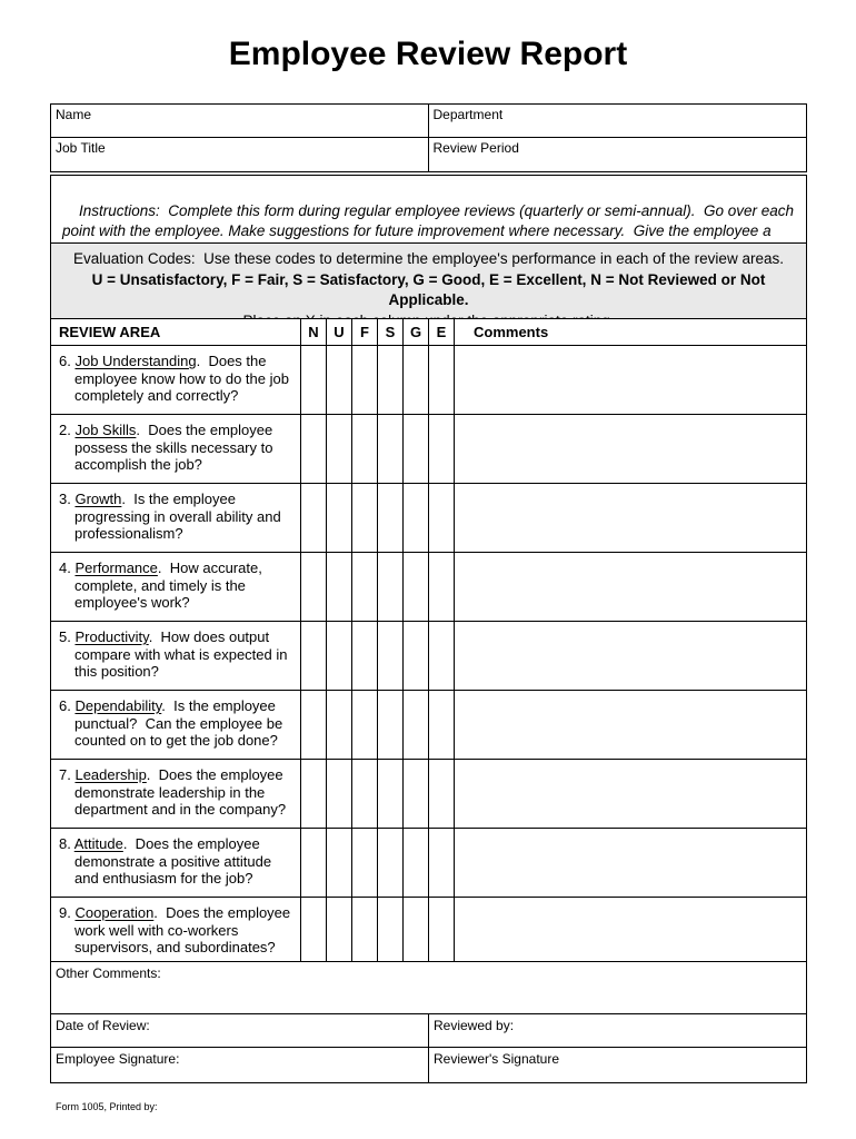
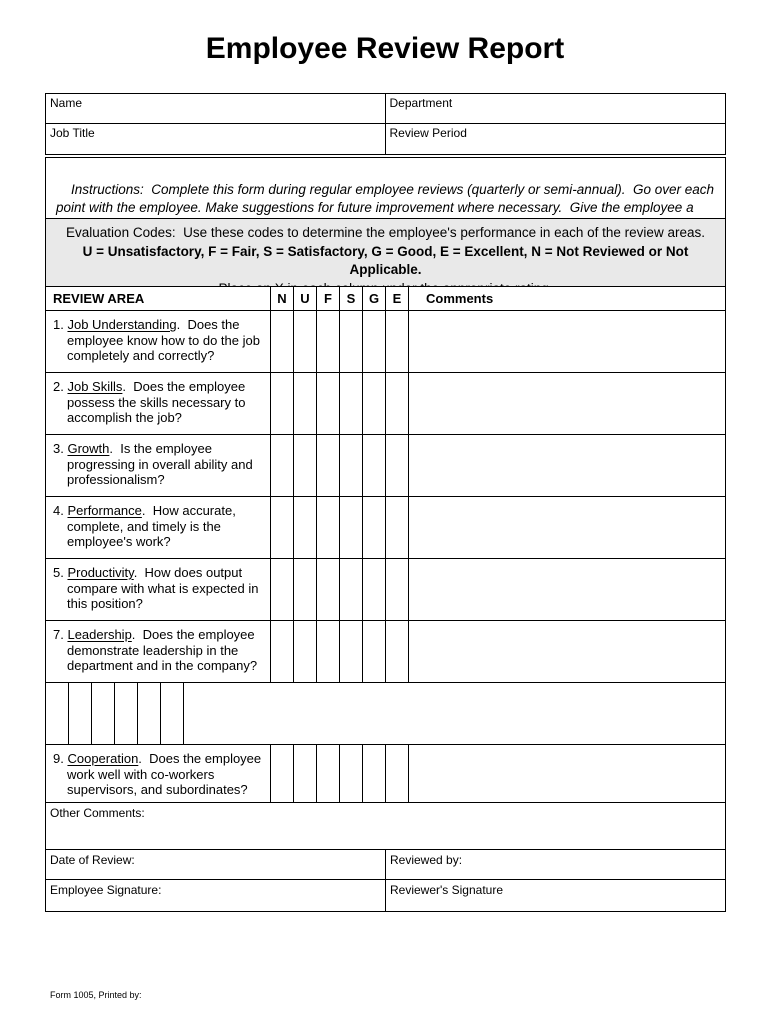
  Employee Review Report
  Name
  Department
  Job Title
  Review Period
  Instructions: Complete this form during regular employee reviews (quarterly or semi-annual). Go over each point with the employee. Make suggestions for future improvement where necessary. Give the employee a
  Evaluation Codes: Use these codes to determine the employee's performance in each of the review areas.
  U = Unsatisfactory, F = Fair, S = Satisfactory, G = Good, E = Excellent, N = Not Reviewed or Not Applicable.
  REVIEW AREA
  N
  U
  F
  S
  G
  E
  Comments
- 6. Job Understanding. Does the employee know how to do the job completely and correctly?
+ 1. Job Understanding. Does the employee know how to do the job completely and correctly?
  2. Job Skills. Does the employee possess the skills necessary to accomplish the job?
  3. Growth. Is the employee progressing in overall ability and professionalism?
  4. Performance. How accurate, complete, and timely is the employee's work?
  5. Productivity. How does output compare with what is expected in this position?
- 6. Dependability. Is the employee punctual? Can the employee be counted on to get the job done?
  7. Leadership. Does the employee demonstrate leadership in the department and in the company?
- 8. Attitude. Does the employee demonstrate a positive attitude and enthusiasm for the job?
  9. Cooperation. Does the employee work well with co-workers supervisors, and subordinates?
  Other Comments:
  Date of Review:
  Reviewed by:
  Employee Signature:
  Reviewer's Signature
  Form 1005, Printed by:
